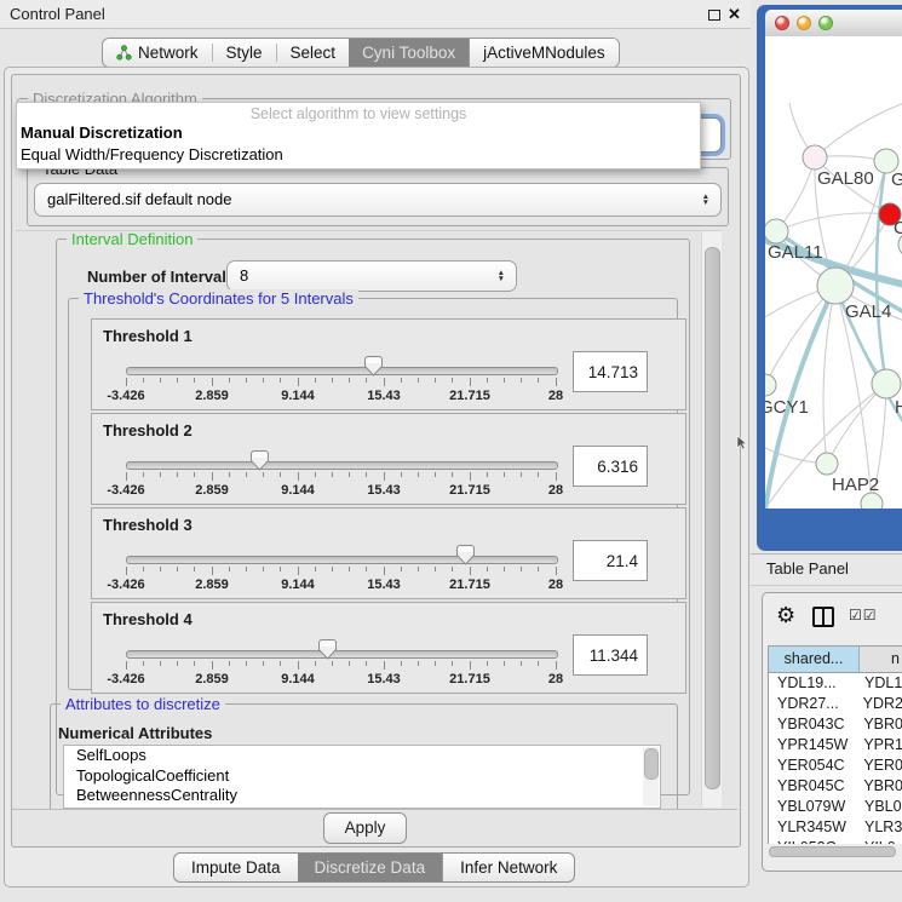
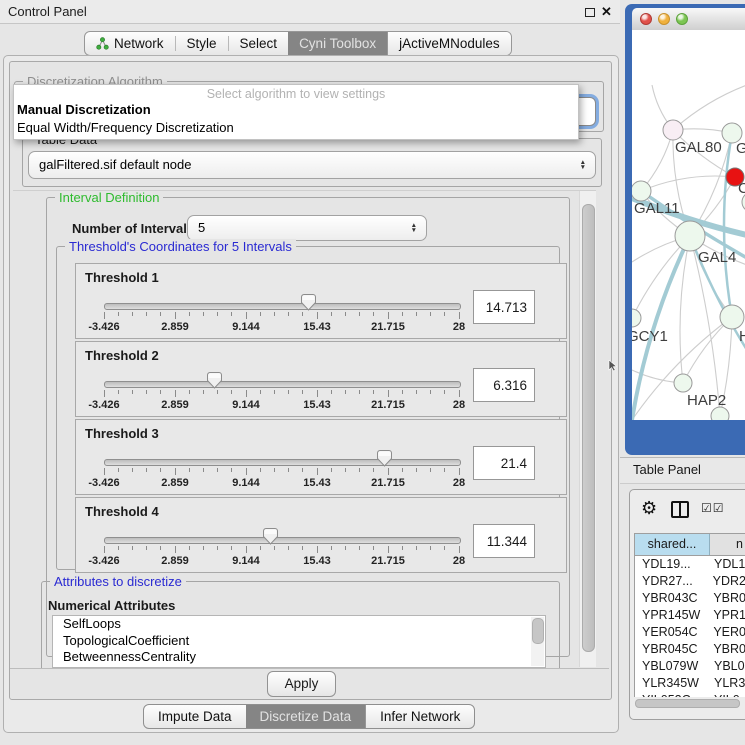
  Control Panel
  ✕
  Network
  Style
  Select
  Cyni Toolbox
  jActiveMNodules
  Discretization Algorithm
  Select algorithm to view settings
  Manual Discretization
  Equal Width/Frequency Discretization
  galFiltered.sif default node
  Interval Definition
  Number of Interval
- 8
+ 5
  Threshold's Coordinates for 5 Intervals
  Threshold 1
  -3.426
  2.859
  9.144
  15.43
  21.715
  28
  14.713
  Threshold 2
  -3.426
  2.859
  9.144
  15.43
  21.715
  28
  6.316
  Threshold 3
  -3.426
  2.859
  9.144
  15.43
  21.715
  28
  21.4
  Threshold 4
  -3.426
  2.859
  9.144
  15.43
  21.715
  28
  11.344
  Attributes to discretize
  Numerical Attributes
  SelfLoops
  TopologicalCoefficient
  BetweennessCentrality
  Apply
  Impute Data
  Discretize Data
  Infer Network
  GAL80
  C
  GAL11
  GAL4
  H
  GCY1
  HAP2
  Table Panel
  ⚙
  ☑☑
  shared...
  n
  YDL19...
  YDL1
  YDR27...
  YDR2
  YBR043C
  YBR0
  YPR145W
  YPR1
  YER054C
  YER0
  YBR045C
  YBR0
  YBL079W
  YBL0
  YLR345W
  YLR3
